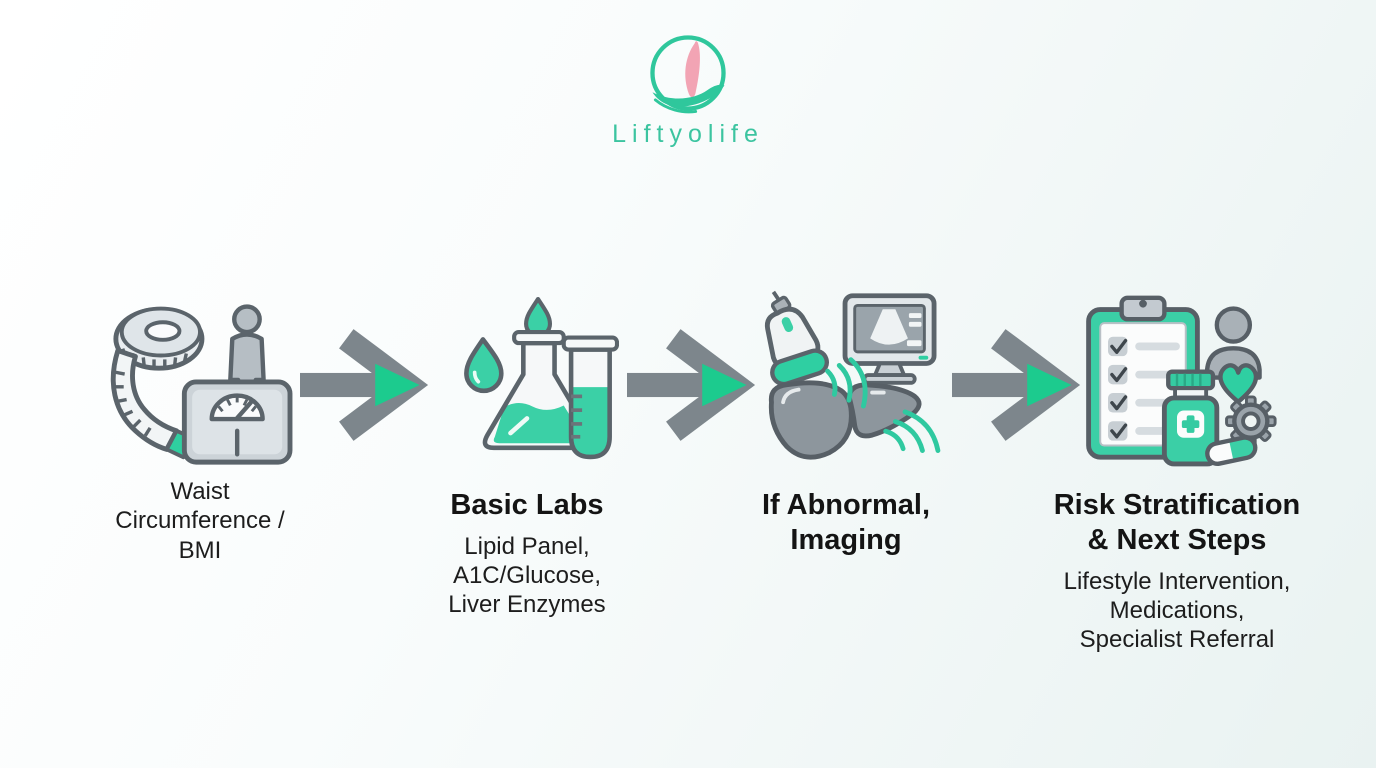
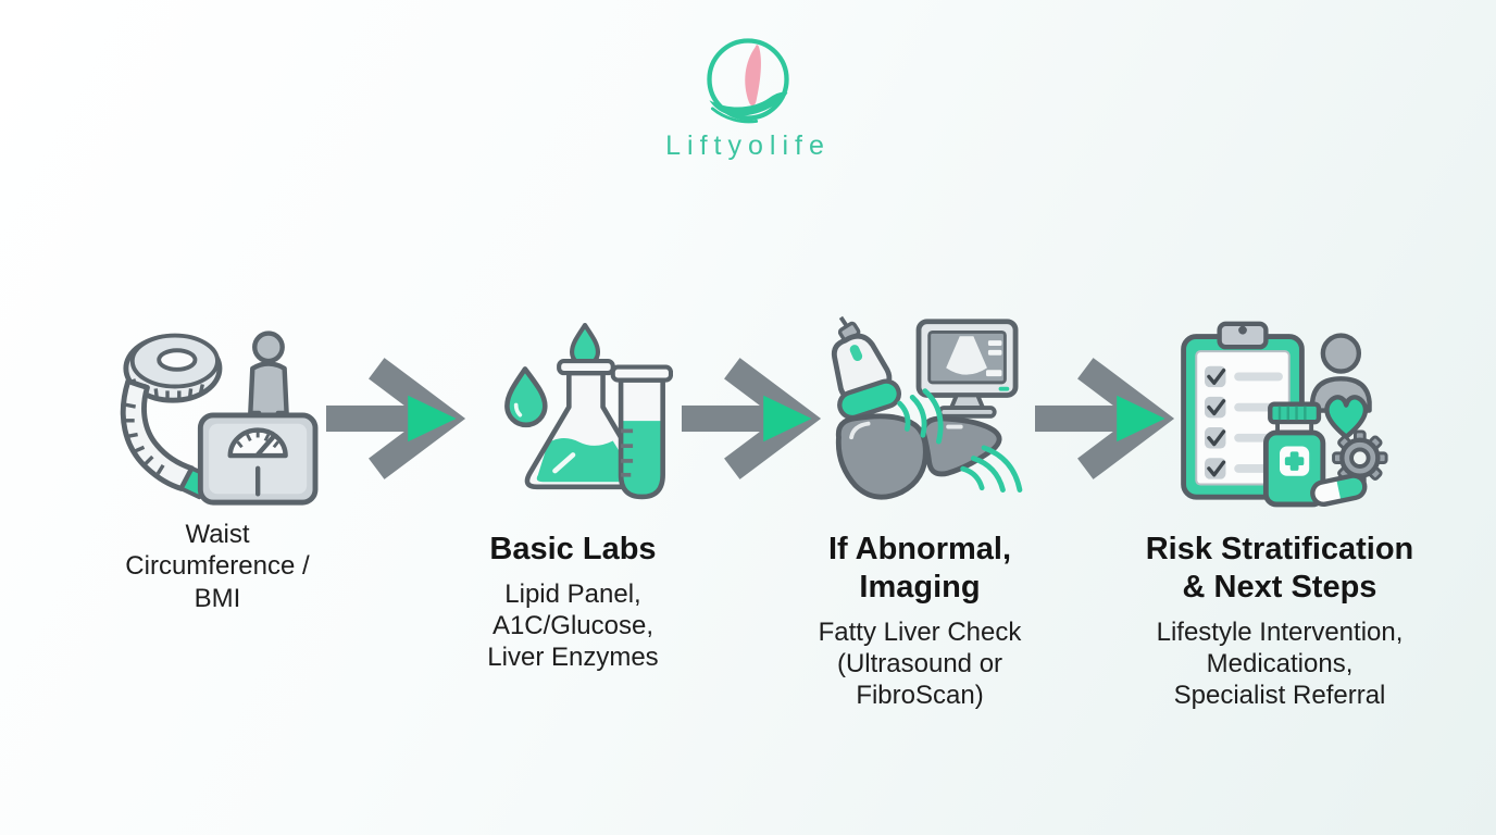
  Liftyolife
  Waist
  Circumference /
  BMI
  Basic Labs
  Lipid Panel,
  A1C/Glucose,
  Liver Enzymes
  If Abnormal,
  Imaging
+ Fatty Liver Check
+ (Ultrasound or
+ FibroScan)
  Risk Stratification
  & Next Steps
  Lifestyle Intervention,
  Medications,
  Specialist Referral
